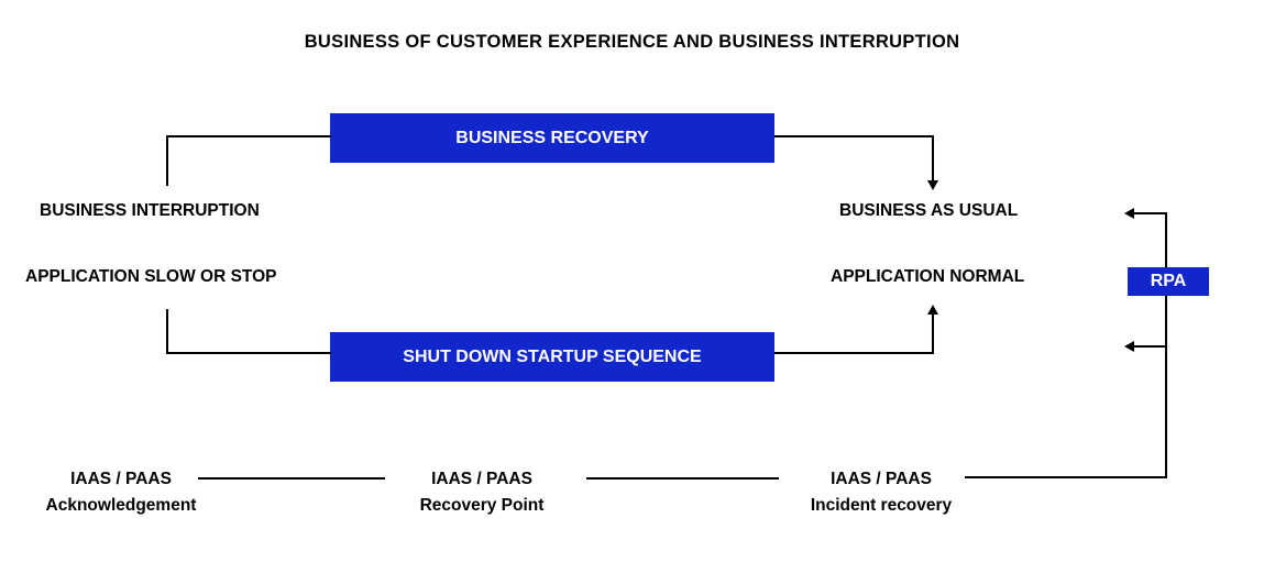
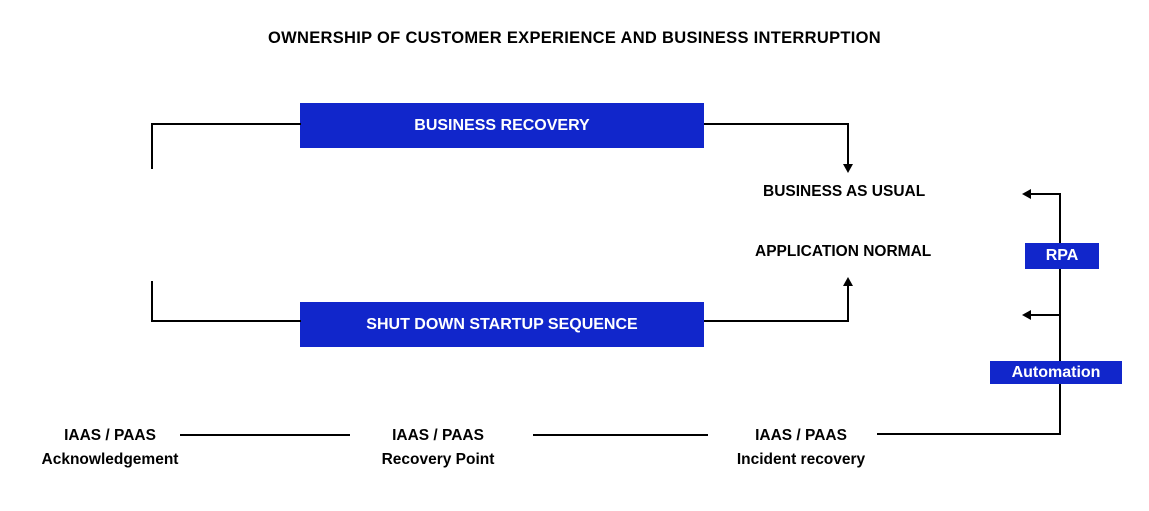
- BUSINESS OF CUSTOMER EXPERIENCE AND BUSINESS INTERRUPTION
+ OWNERSHIP OF CUSTOMER EXPERIENCE AND BUSINESS INTERRUPTION
  BUSINESS RECOVERY
  SHUT DOWN STARTUP SEQUENCE
- BUSINESS INTERRUPTION
- APPLICATION SLOW OR STOP
  BUSINESS AS USUAL
  APPLICATION NORMAL
  RPA
+ Automation
  IAAS / PAAS
  Acknowledgement
  IAAS / PAAS
  Recovery Point
  IAAS / PAAS
  Incident recovery
